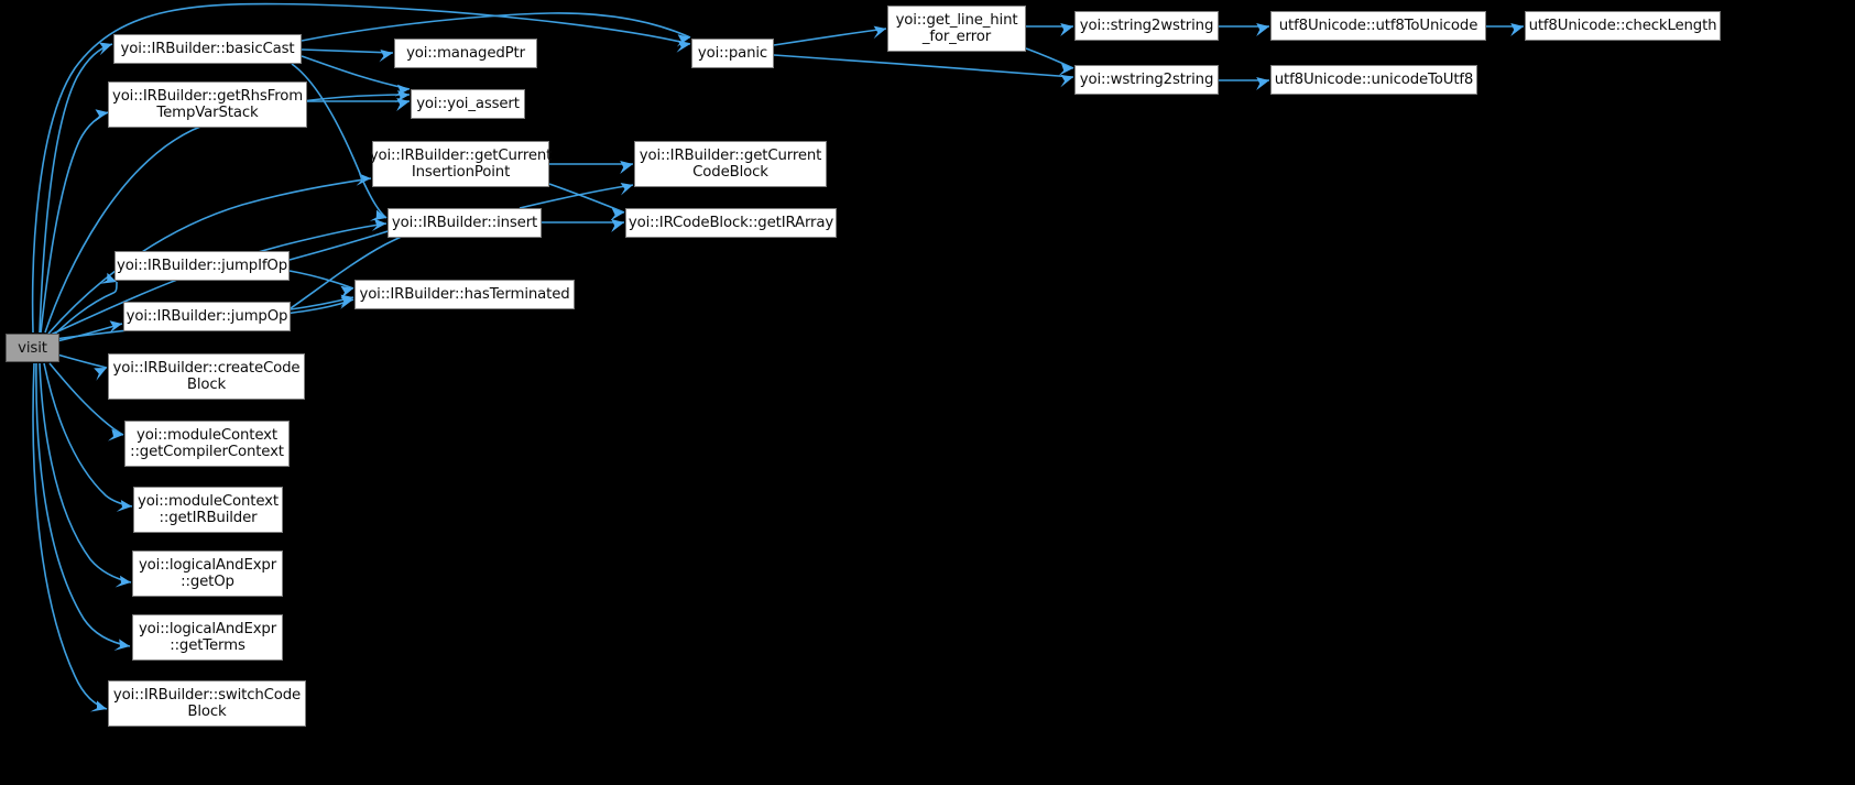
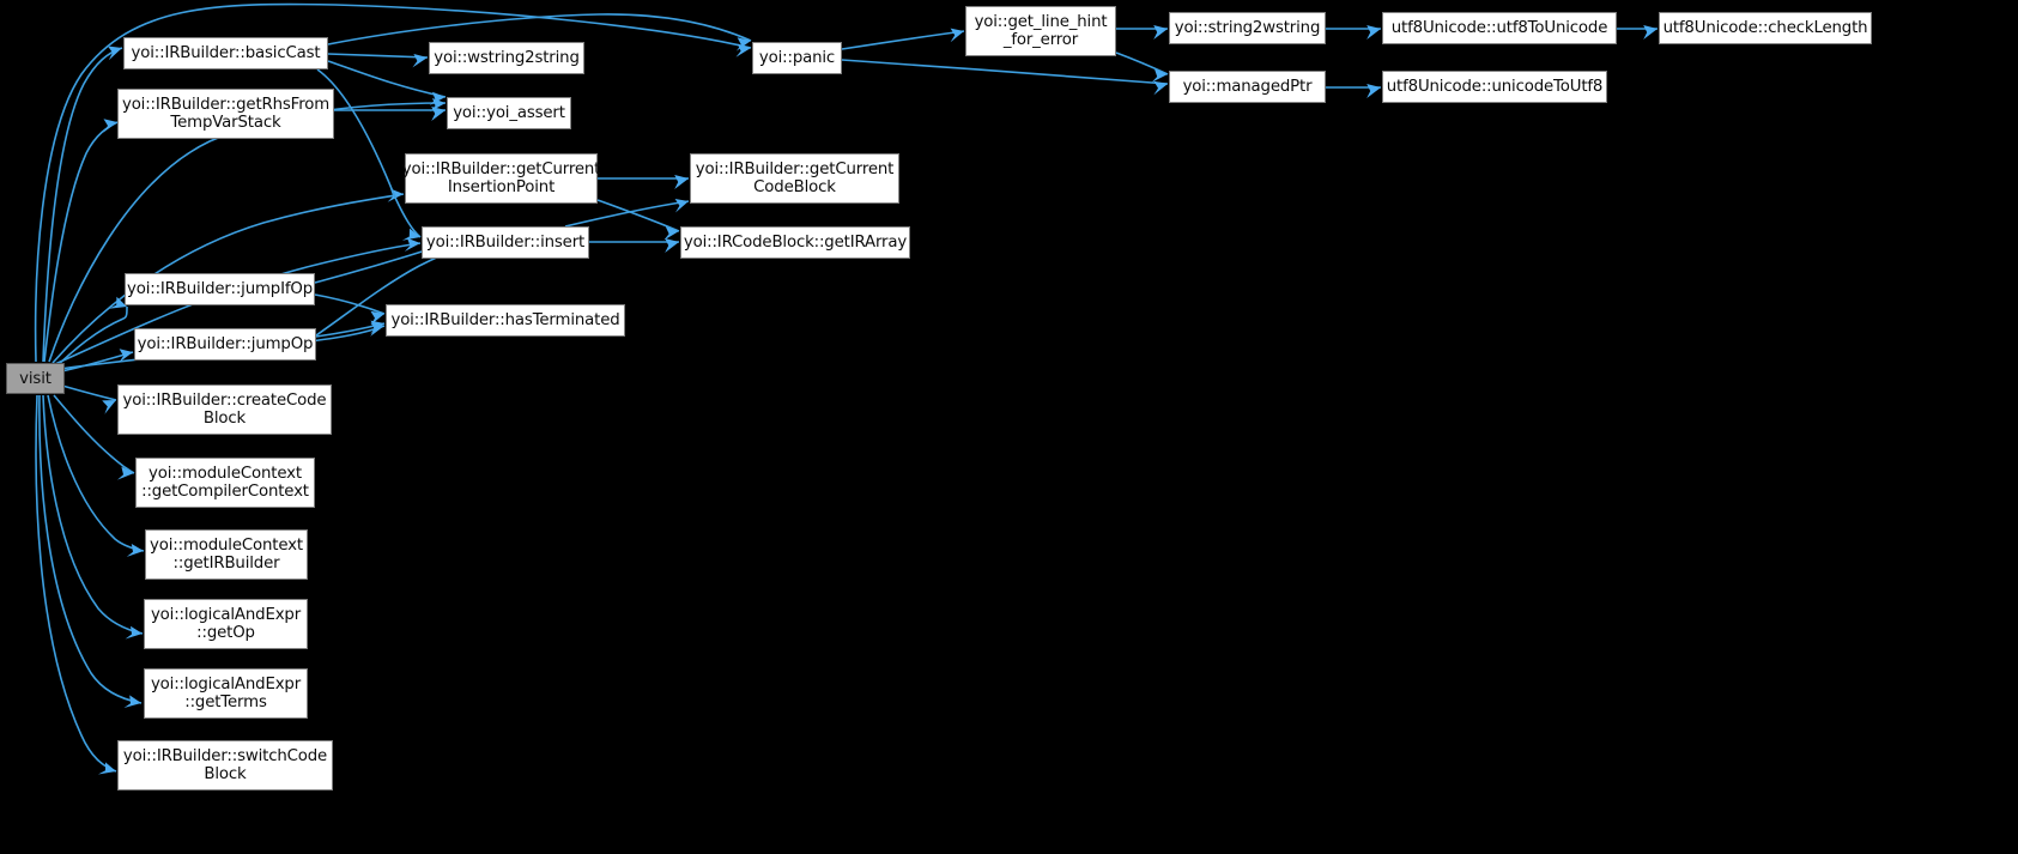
  visit
  yoi::IRBuilder::basicCast
  yoi::IRBuilder::getRhsFrom
  TempVarStack
- yoi::managedPtr
+ yoi::wstring2string
  yoi::yoi_assert
  yoi::IRBuilder::getCurrent
  InsertionPoint
  yoi::IRBuilder::getCurrent
  CodeBlock
  yoi::IRBuilder::insert
  yoi::IRCodeBlock::getIRArray
  yoi::IRBuilder::jumpIfOp
  yoi::IRBuilder::hasTerminated
  yoi::IRBuilder::jumpOp
  yoi::IRBuilder::createCode
  Block
  yoi::moduleContext
  ::getCompilerContext
  yoi::moduleContext
  ::getIRBuilder
  yoi::logicalAndExpr
  ::getOp
  yoi::logicalAndExpr
  ::getTerms
  yoi::IRBuilder::switchCode
  Block
  yoi::panic
  yoi::get_line_hint
  _for_error
  yoi::string2wstring
- yoi::wstring2string
+ yoi::managedPtr
  utf8Unicode::utf8ToUnicode
  utf8Unicode::unicodeToUtf8
  utf8Unicode::checkLength
